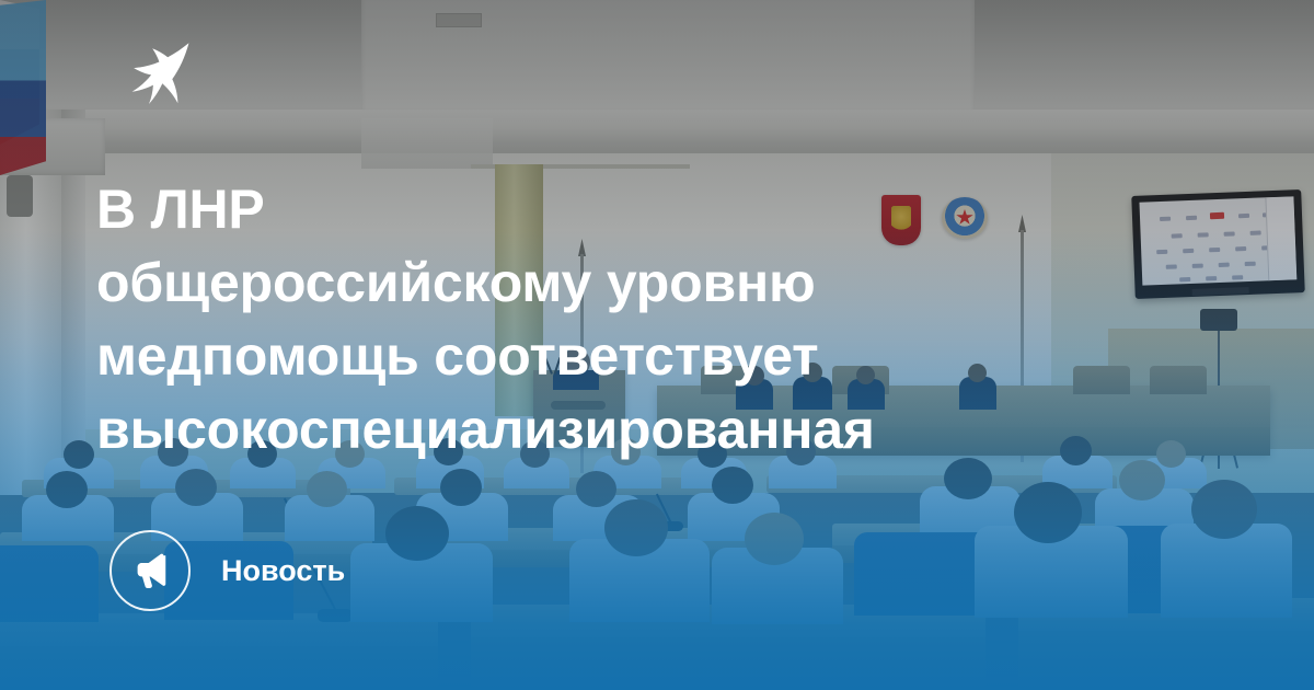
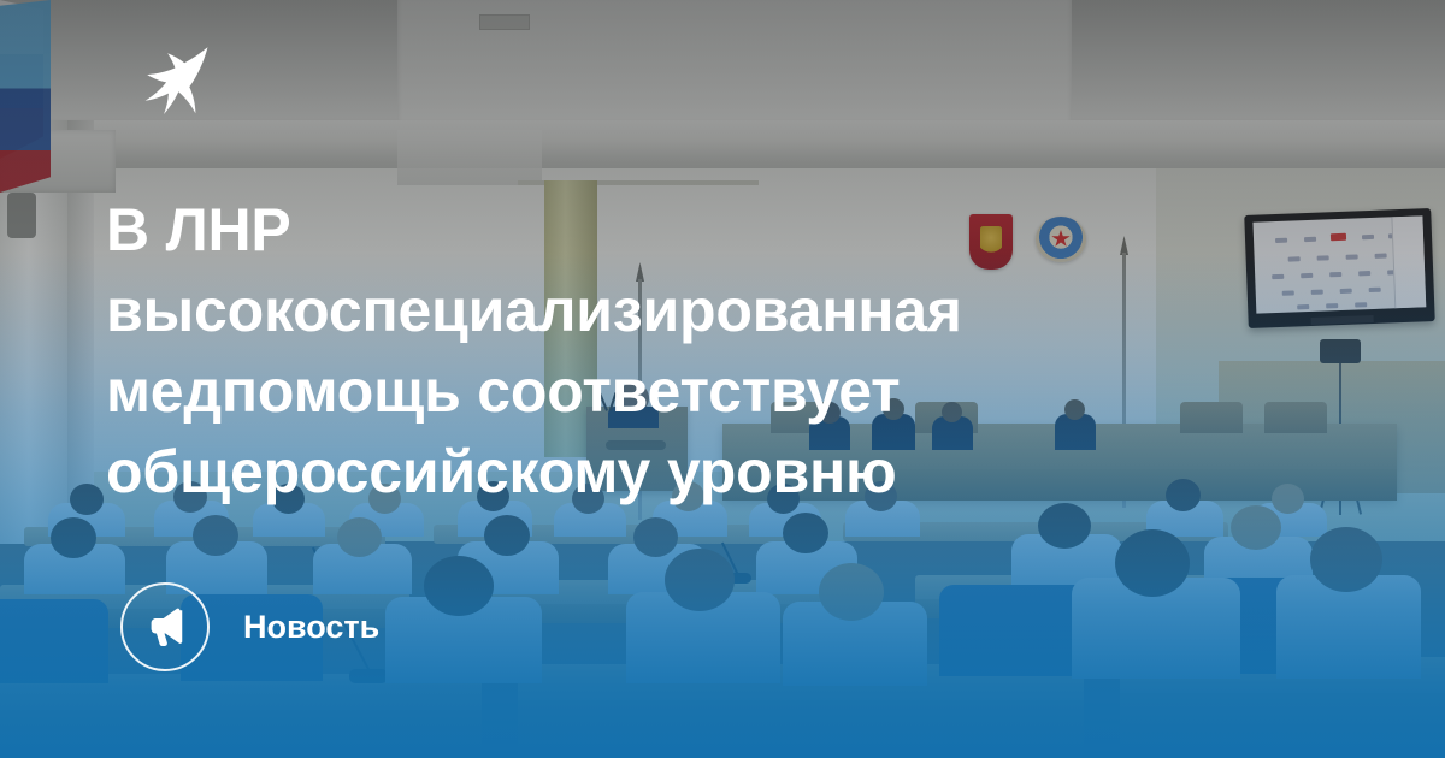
  В ЛНР
- общероссийскому уровню
+ высокоспециализированная
  медпомощь соответствует
- высокоспециализированная
+ общероссийскому уровню
  Новость
